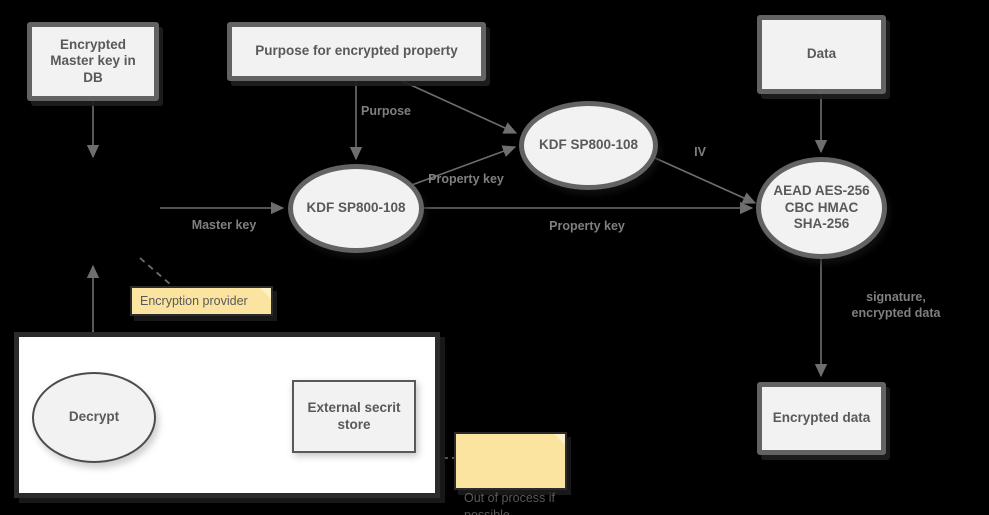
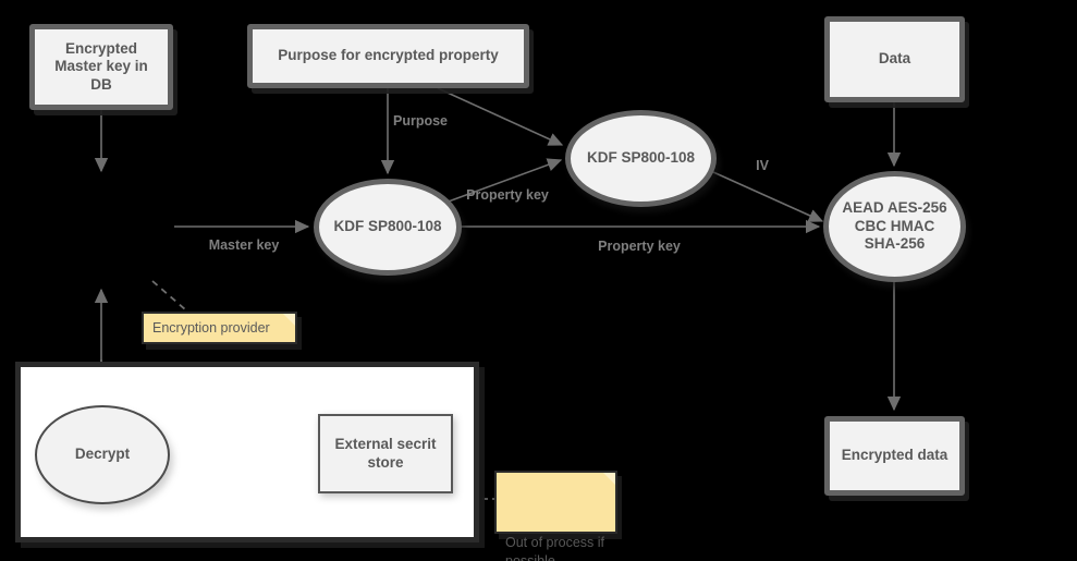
  Master key
  Purpose
  Property key
  Property key
  IV
- signature,
- encrypted data
  Encrypted
  Master key in
  DB
  Purpose for encrypted property
  KDF SP800-108
  KDF SP800-108
  Data
  AEAD AES-256
  CBC HMAC
  SHA-256
  Encrypted data
  Decrypt
  External secrit
  store
  Encryption provider
  Out of process if
